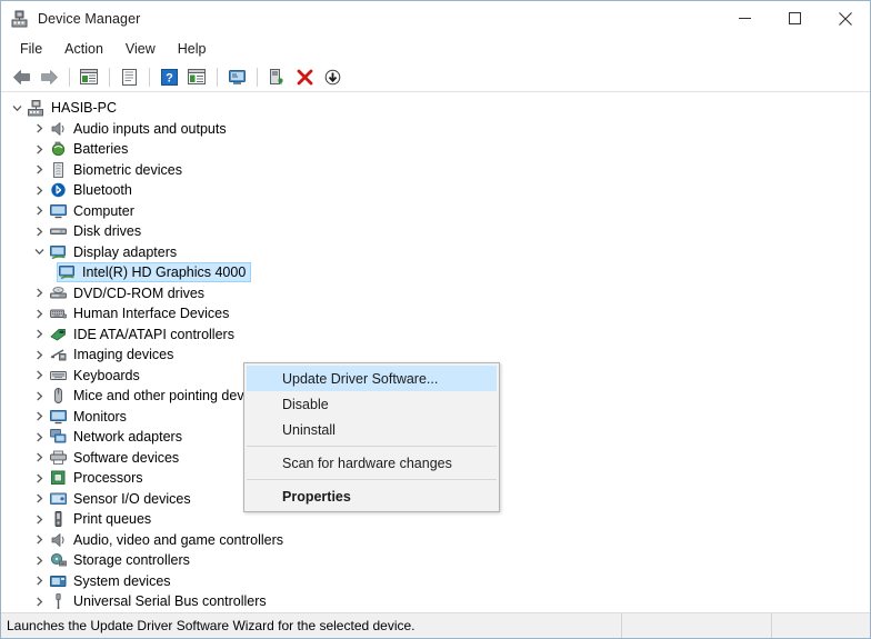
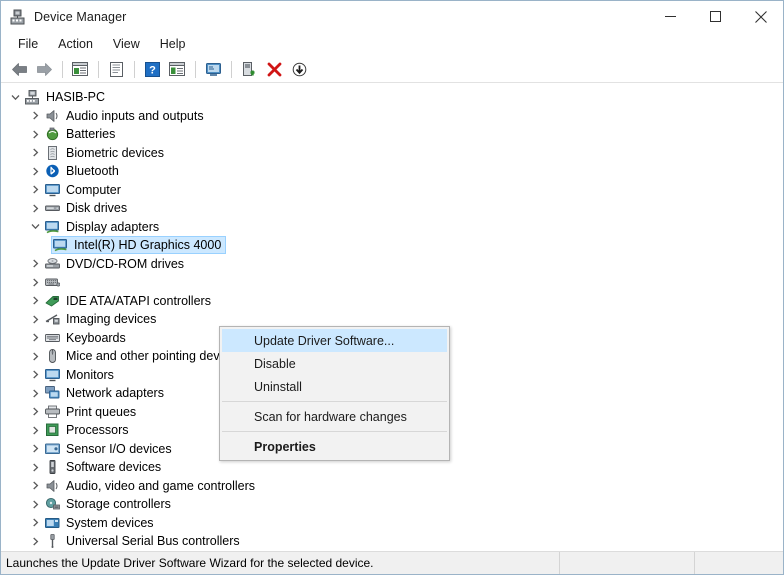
  Device Manager
  File
  Action
  View
  Help
  ?
  HASIB-PC
  Audio inputs and outputs
  Batteries
  Biometric devices
  Bluetooth
  Computer
  Disk drives
  Display adapters
  Intel(R) HD Graphics 4000
  DVD/CD-ROM drives
- Human Interface Devices
  IDE ATA/ATAPI controllers
  Imaging devices
  Keyboards
  Mice and other pointing dev
  Monitors
  Network adapters
- Software devices
+ Print queues
  Processors
  Sensor I/O devices
- Print queues
+ Software devices
  Audio, video and game controllers
  Storage controllers
  System devices
  Universal Serial Bus controllers
  Update Driver Software...
  Disable
  Uninstall
  Scan for hardware changes
  Properties
  Launches the Update Driver Software Wizard for the selected device.
